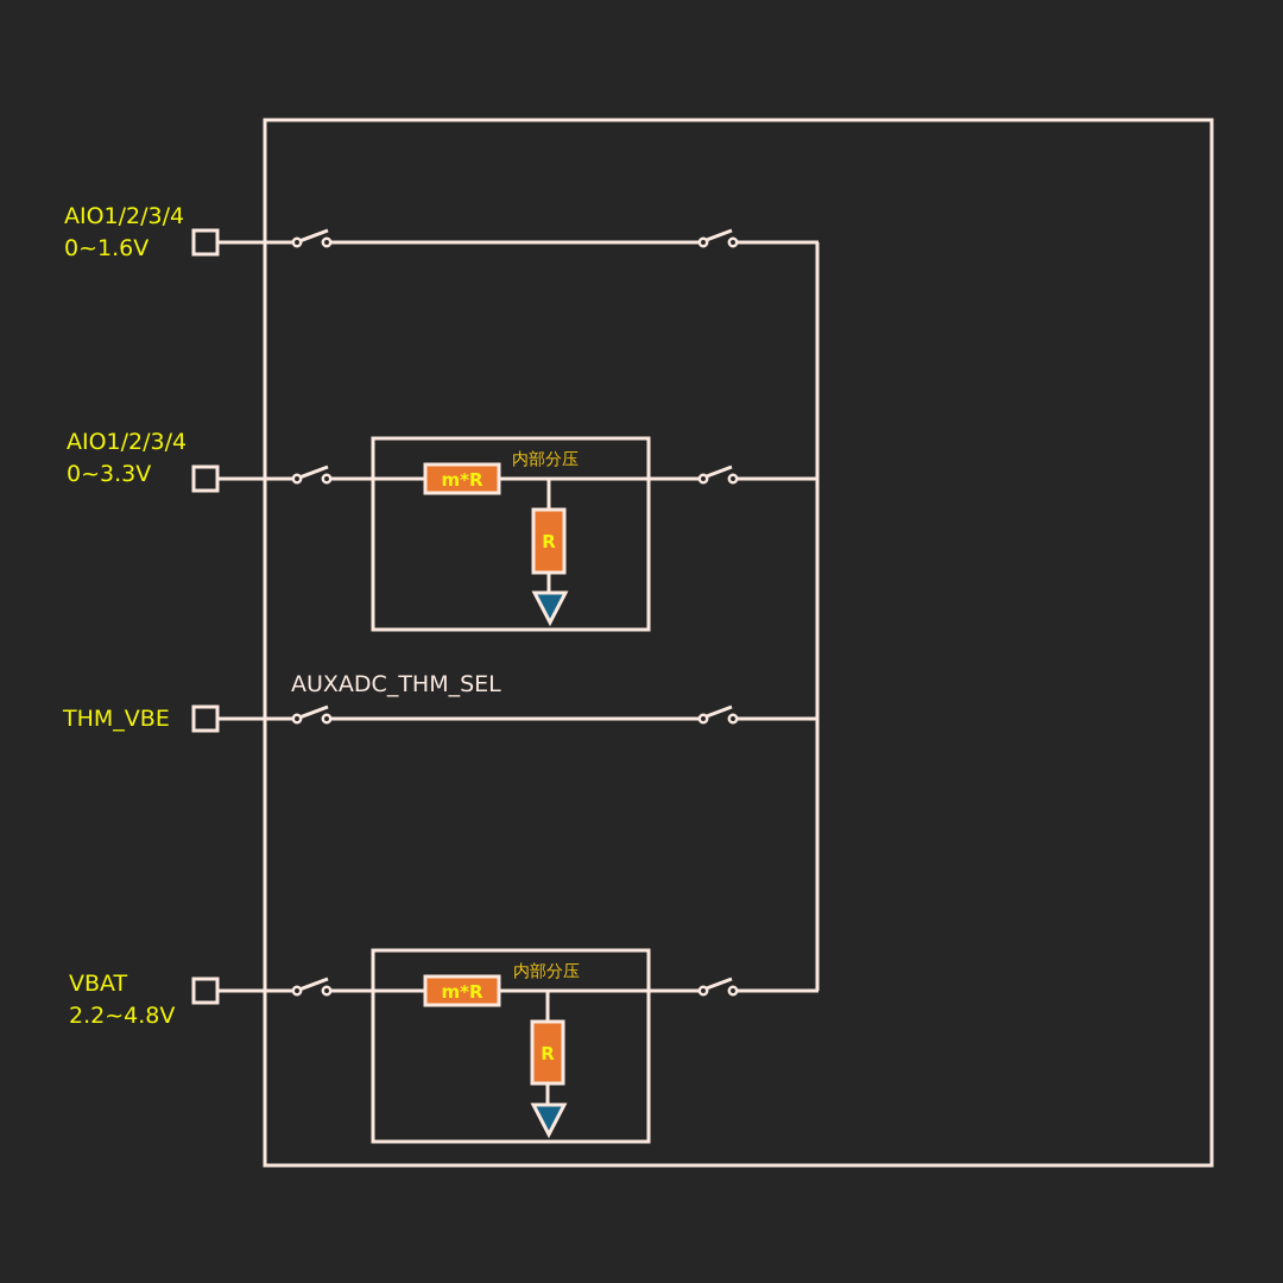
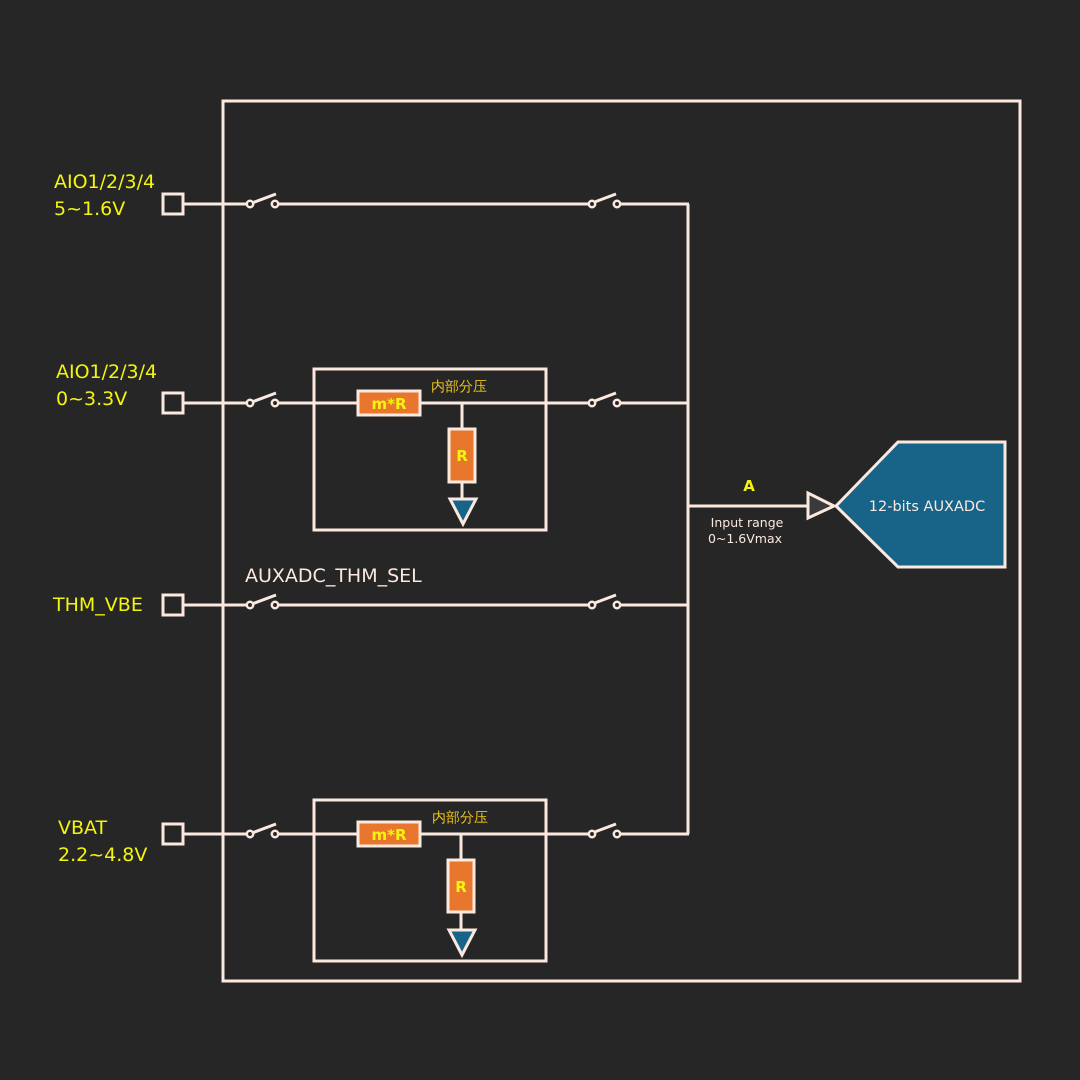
  AIO1/2/3/4
- 0~1.6V
+ 5~1.6V
  AIO1/2/3/4
  0~3.3V
  内部分压
  m*R
  R
+ A
+ Input range
+ 0~1.6Vmax
+ 12-bits AUXADC
  THM_VBE
  AUXADC_THM_SEL
  VBAT
  2.2~4.8V
  内部分压
  m*R
  R
